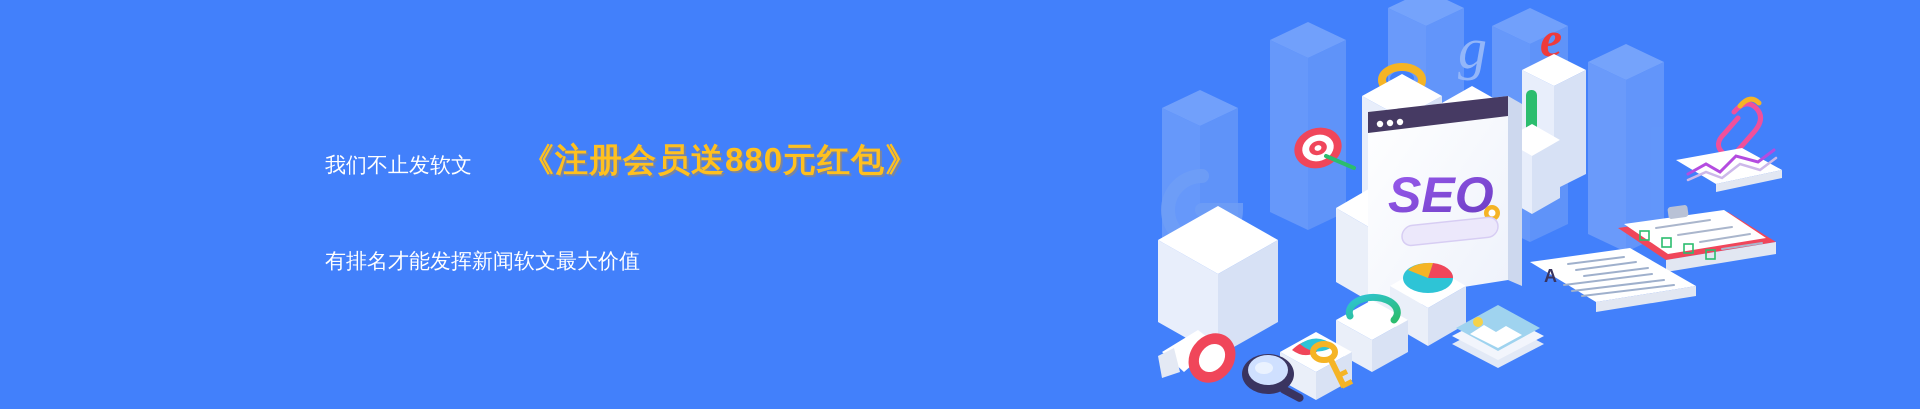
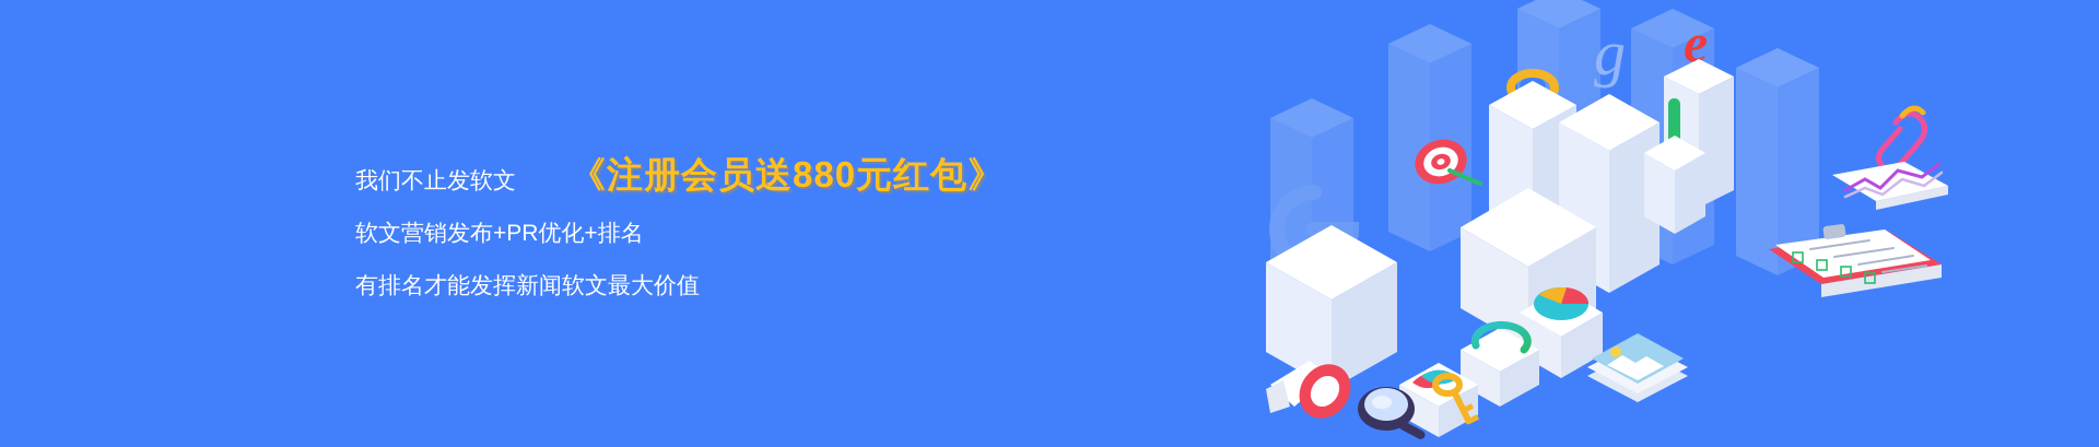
  我们不止发软文
  《注册会员送880元红包》
+ 软文营销发布+PR优化+排名
  有排名才能发挥新闻软文最大价值
  g
  e
- SEO
- A
